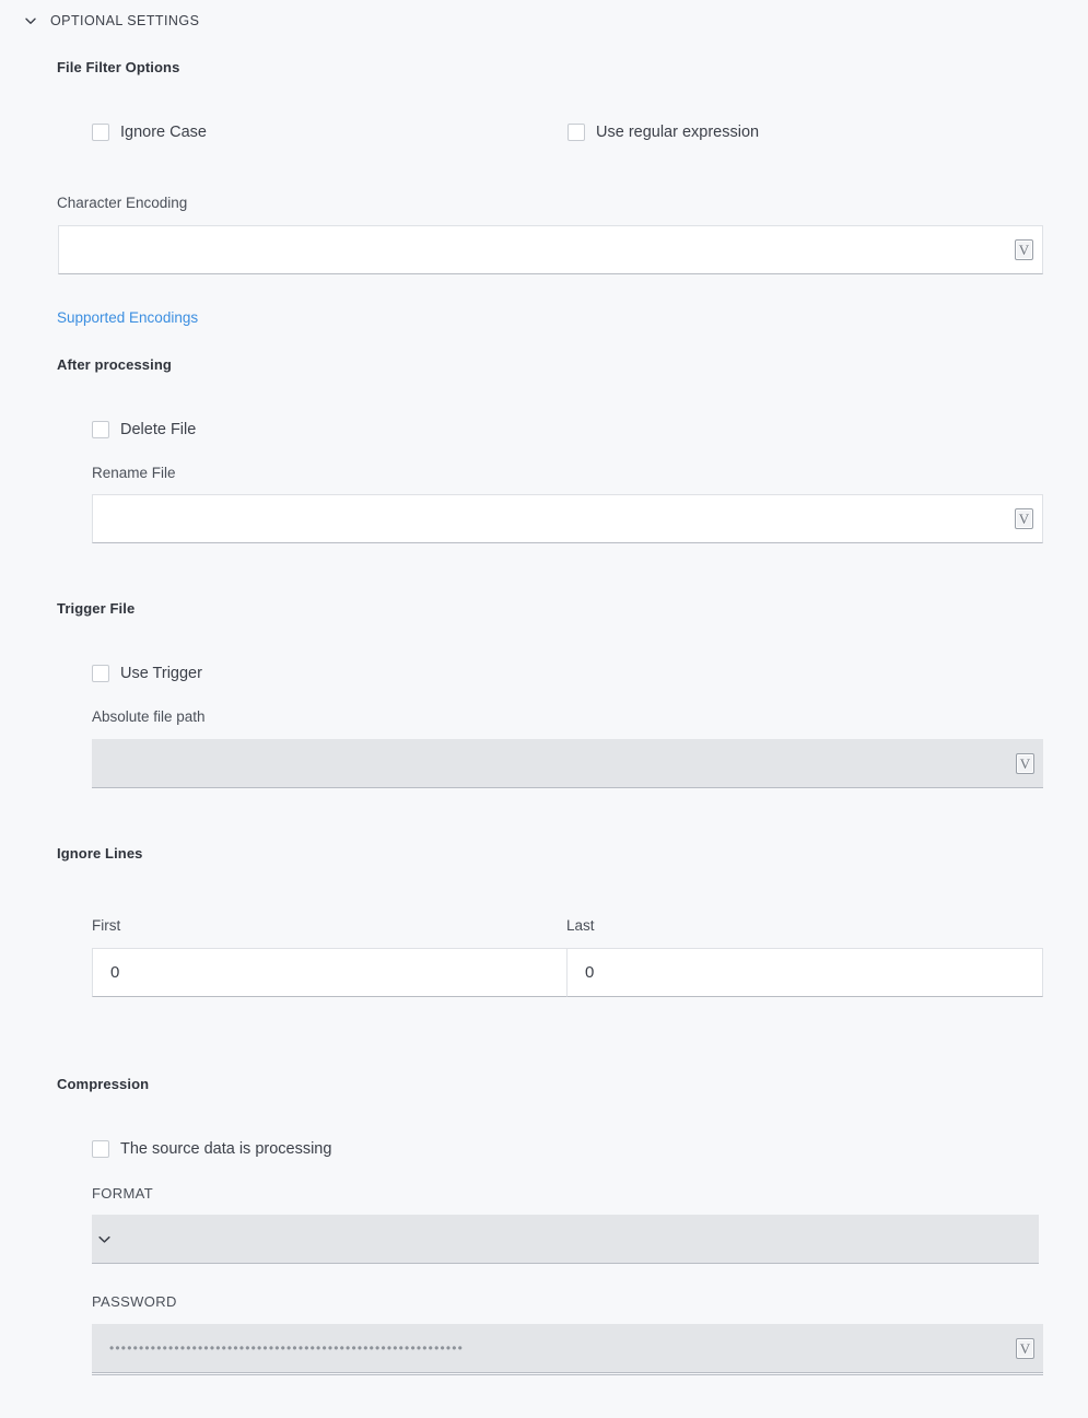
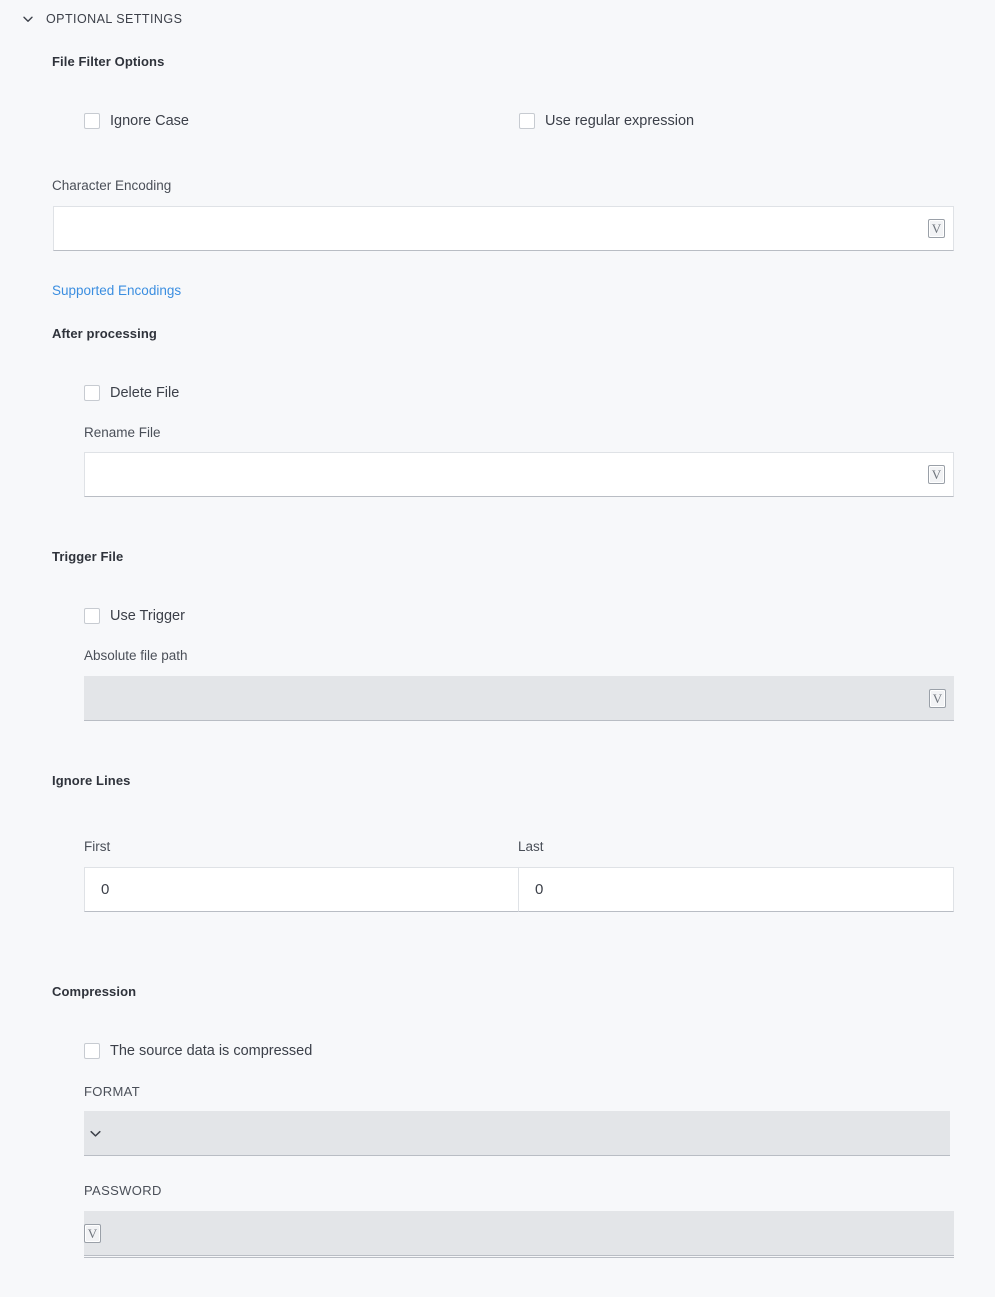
  OPTIONAL SETTINGS
  File Filter Options
  Ignore Case
  Use regular expression
  Character Encoding
  V
  Supported Encodings
  After processing
  Delete File
  Rename File
  V
  Trigger File
  Use Trigger
  Absolute file path
  V
  Ignore Lines
  First
  Last
  0
  0
  Compression
- The source data is processing
+ The source data is compressed
  FORMAT
  PASSWORD
- ••••••••••••••••••••••••••••••••••••••••••••••••••••••••••••
  V
